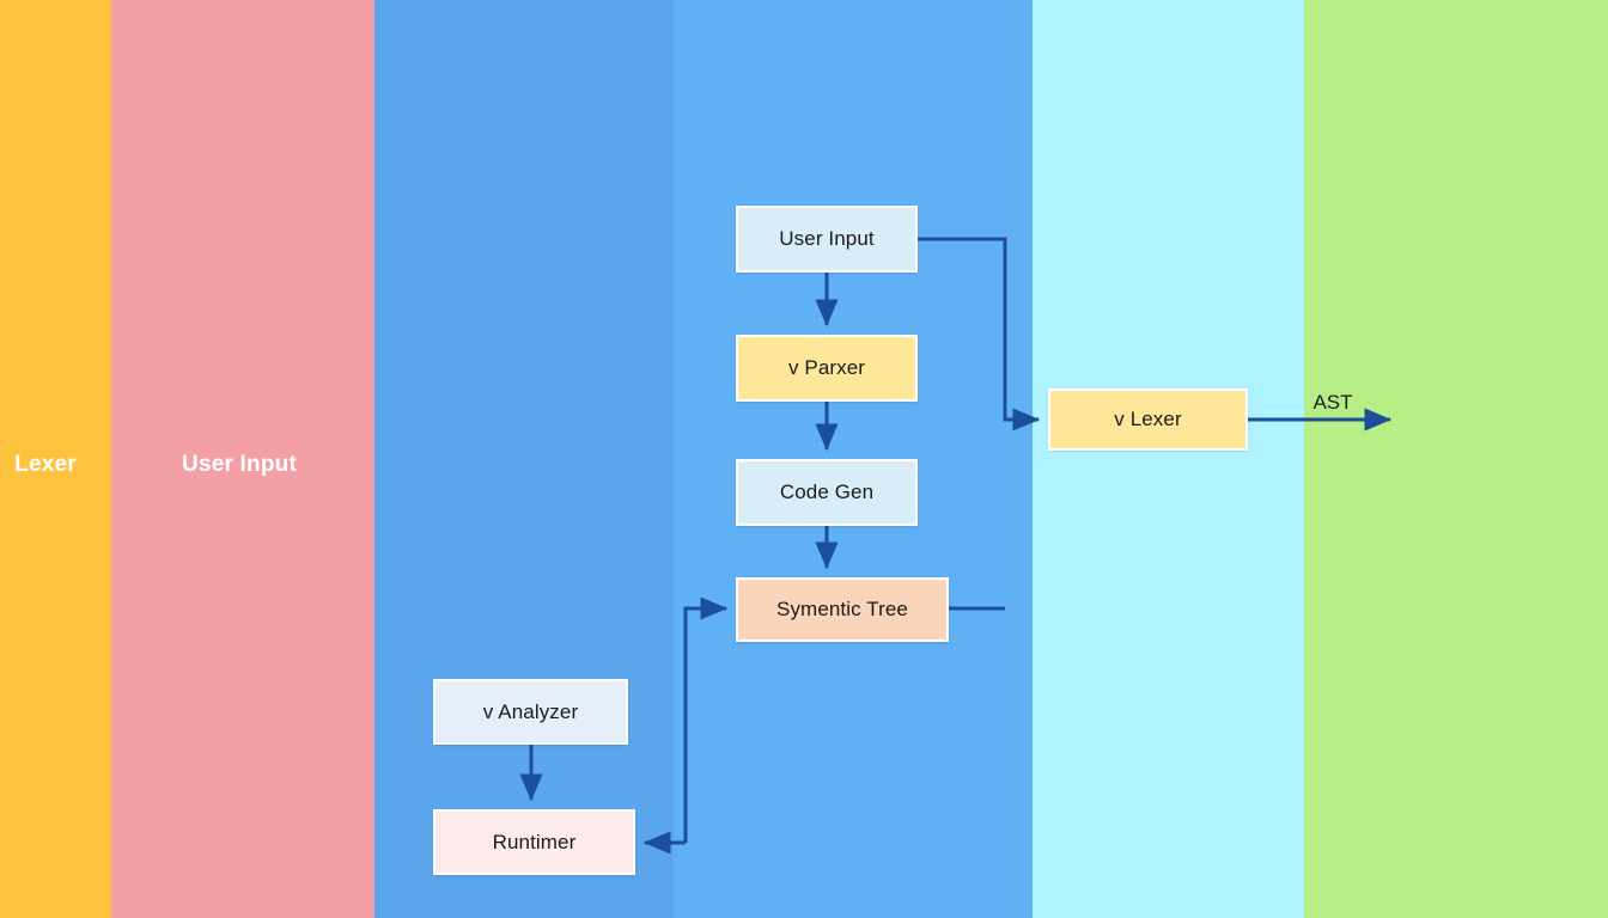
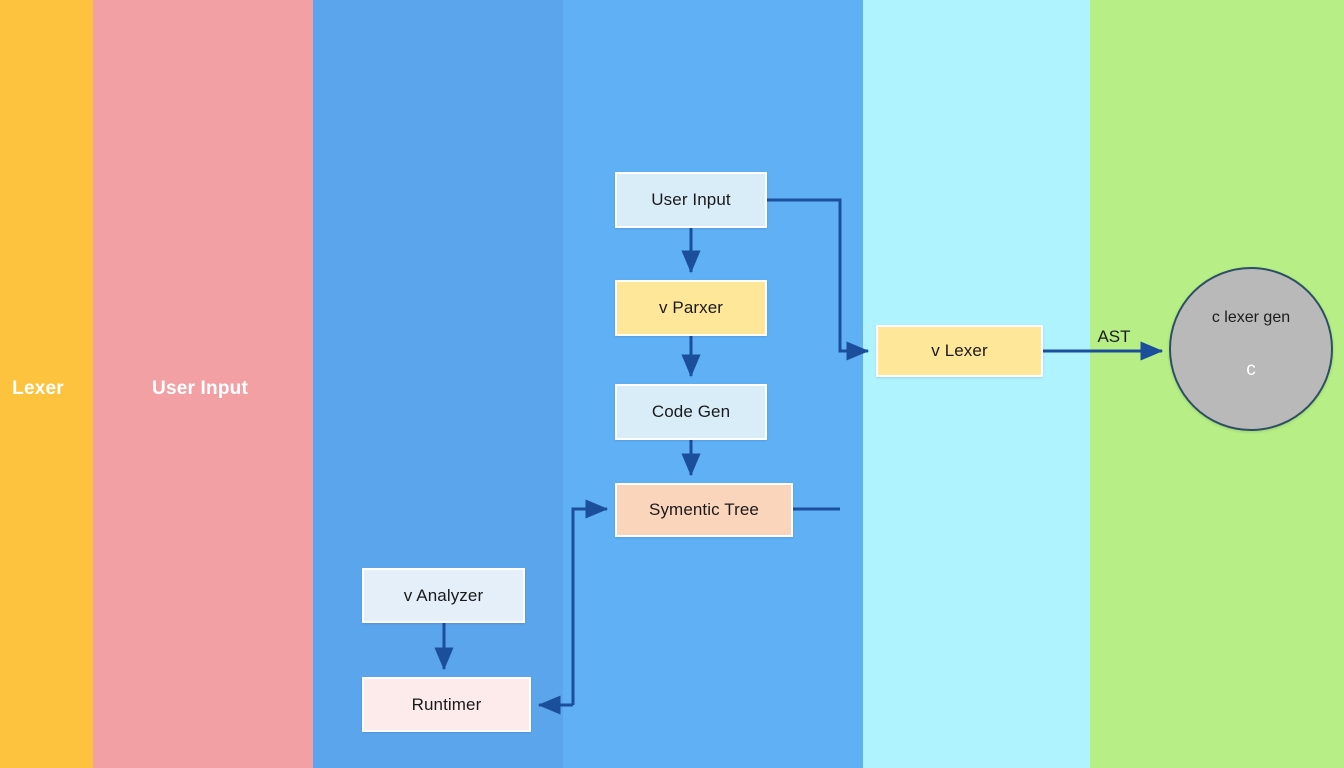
  Lexer
  User Input
  User Input
  v Parxer
  Code Gen
  Symentic Tree
  v Analyzer
  Runtimer
  v Lexer
+ c lexer gen
+ c
  AST
